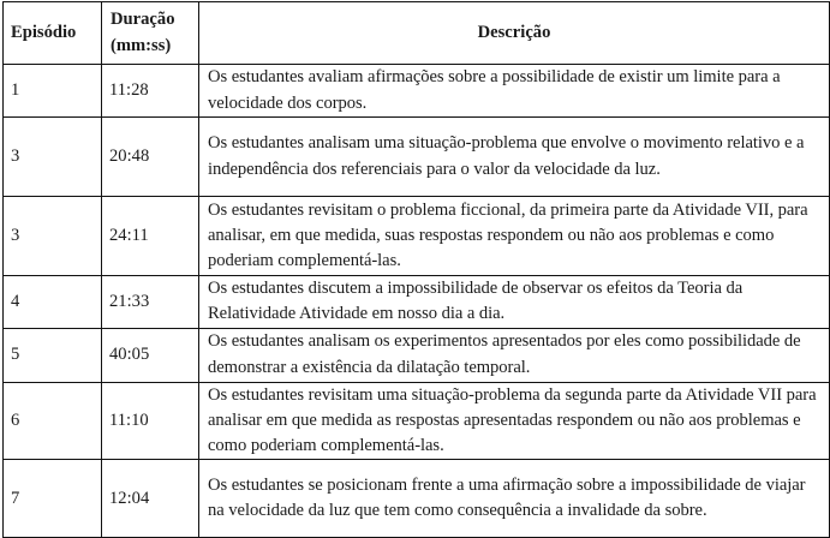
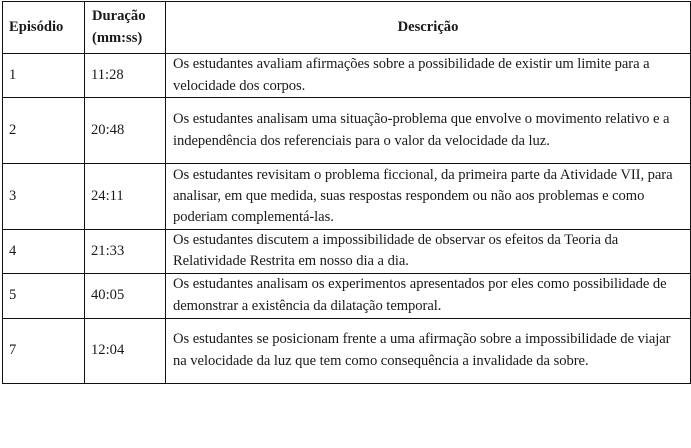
  Episódio	Duração (mm:ss)	Descrição
  1	11:28	Os estudantes avaliam afirmações sobre a possibilidade de existir um limite para a velocidade dos corpos.
- 3	20:48	Os estudantes analisam uma situação-problema que envolve o movimento relativo e a independência dos referenciais para o valor da velocidade da luz.
+ 2	20:48	Os estudantes analisam uma situação-problema que envolve o movimento relativo e a independência dos referenciais para o valor da velocidade da luz.
  3	24:11	Os estudantes revisitam o problema ficcional, da primeira parte da Atividade VII, para analisar, em que medida, suas respostas respondem ou não aos problemas e como poderiam complementá-las.
- 4	21:33	Os estudantes discutem a impossibilidade de observar os efeitos da Teoria da Relatividade Atividade em nosso dia a dia.
+ 4	21:33	Os estudantes discutem a impossibilidade de observar os efeitos da Teoria da Relatividade Restrita em nosso dia a dia.
  5	40:05	Os estudantes analisam os experimentos apresentados por eles como possibilidade de demonstrar a existência da dilatação temporal.
- 6	11:10	Os estudantes revisitam uma situação-problema da segunda parte da Atividade VII para analisar em que medida as respostas apresentadas respondem ou não aos problemas e como poderiam complementá-las.
  7	12:04	Os estudantes se posicionam frente a uma afirmação sobre a impossibilidade de viajar na velocidade da luz que tem como consequência a invalidade da sobre.
